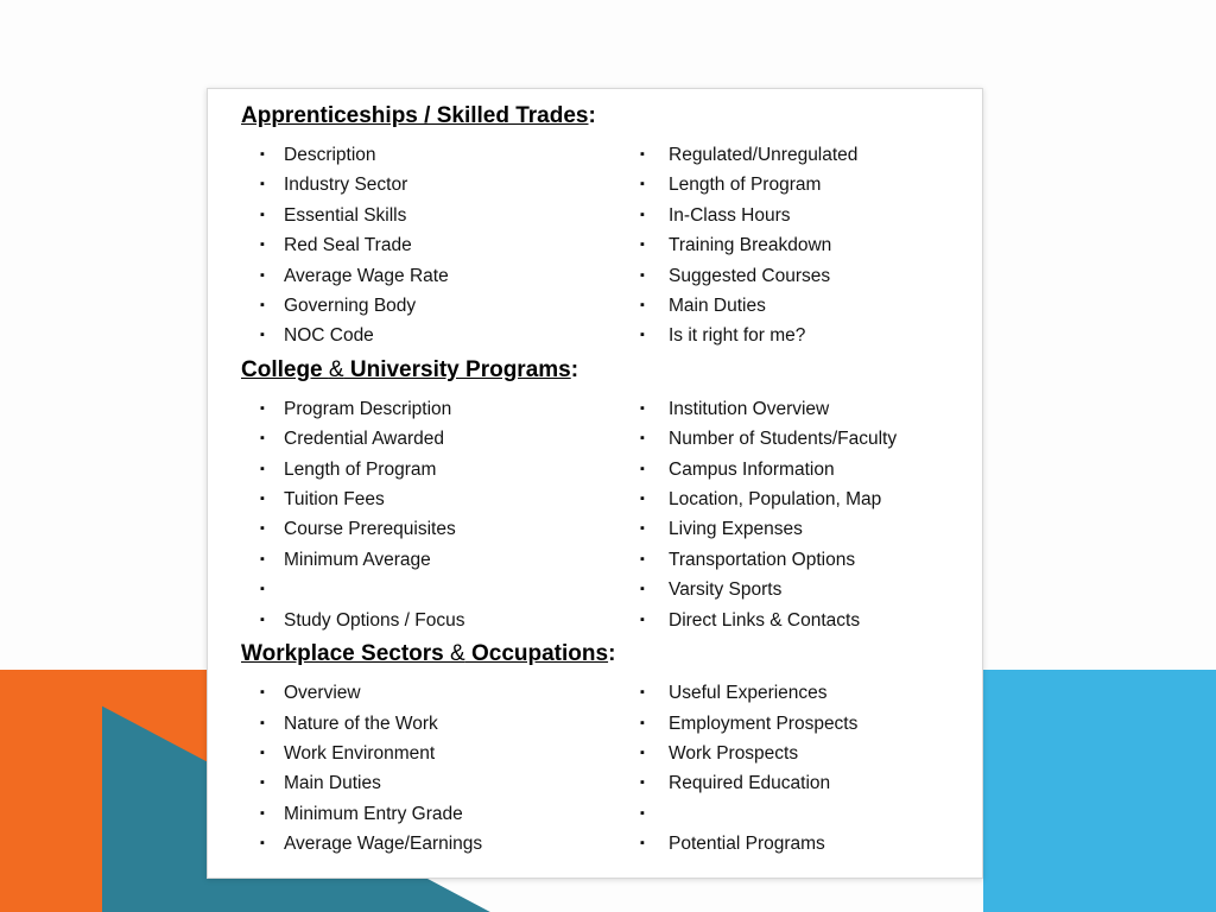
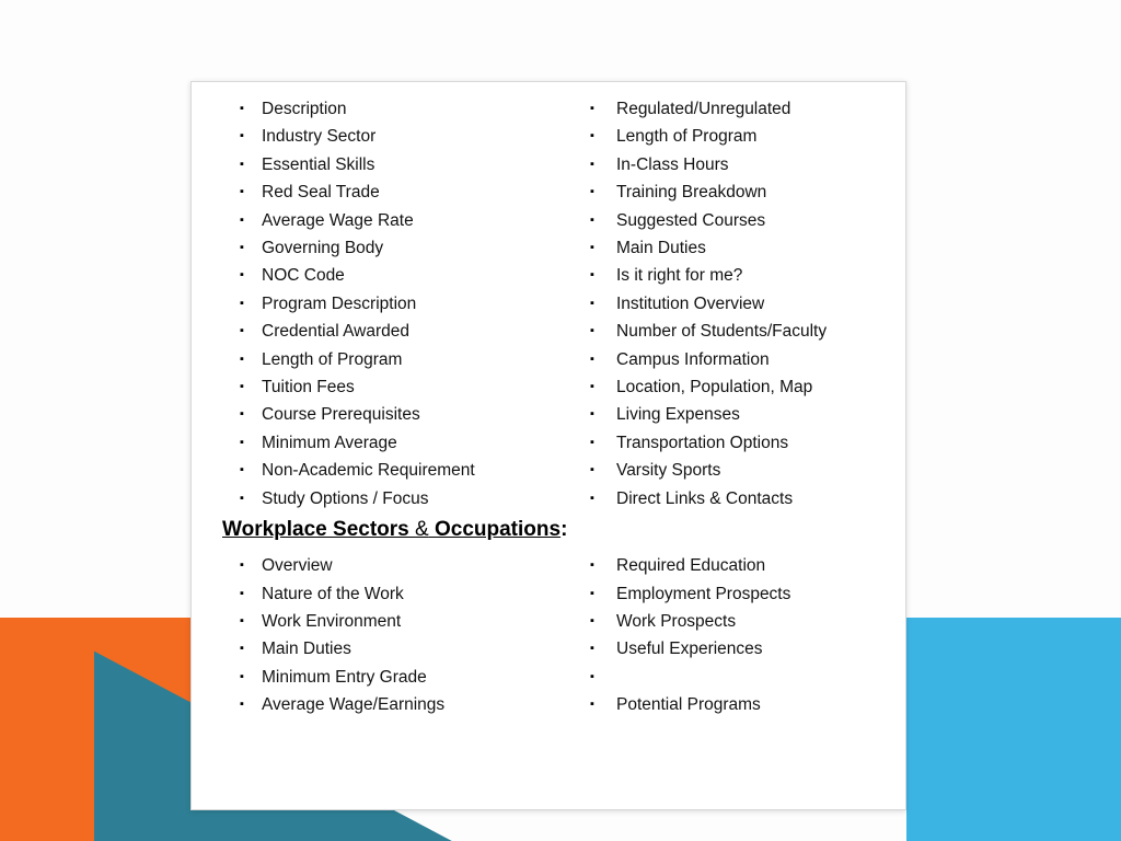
- Apprenticeships / Skilled Trades:
  ▪
  Description
  ▪
  Industry Sector
  ▪
  Essential Skills
  ▪
  Red Seal Trade
  ▪
  Average Wage Rate
  ▪
  Governing Body
  ▪
  NOC Code
  ▪
  Regulated/Unregulated
  ▪
  Length of Program
  ▪
  In-Class Hours
  ▪
  Training Breakdown
  ▪
  Suggested Courses
  ▪
  Main Duties
  ▪
  Is it right for me?
- College & University Programs:
  ▪
  Program Description
  ▪
  Credential Awarded
  ▪
  Length of Program
  ▪
  Tuition Fees
  ▪
  Course Prerequisites
  ▪
  Minimum Average
  ▪
+ Non-Academic Requirement
  ▪
  Study Options / Focus
  ▪
  Institution Overview
  ▪
  Number of Students/Faculty
  ▪
  Campus Information
  ▪
  Location, Population, Map
  ▪
  Living Expenses
  ▪
  Transportation Options
  ▪
  Varsity Sports
  ▪
  Direct Links & Contacts
  Workplace Sectors & Occupations:
  ▪
  Overview
  ▪
  Nature of the Work
  ▪
  Work Environment
  ▪
  Main Duties
  ▪
  Minimum Entry Grade
  ▪
  Average Wage/Earnings
  ▪
- Useful Experiences
+ Required Education
  ▪
  Employment Prospects
  ▪
  Work Prospects
  ▪
- Required Education
+ Useful Experiences
  ▪
  ▪
  Potential Programs
